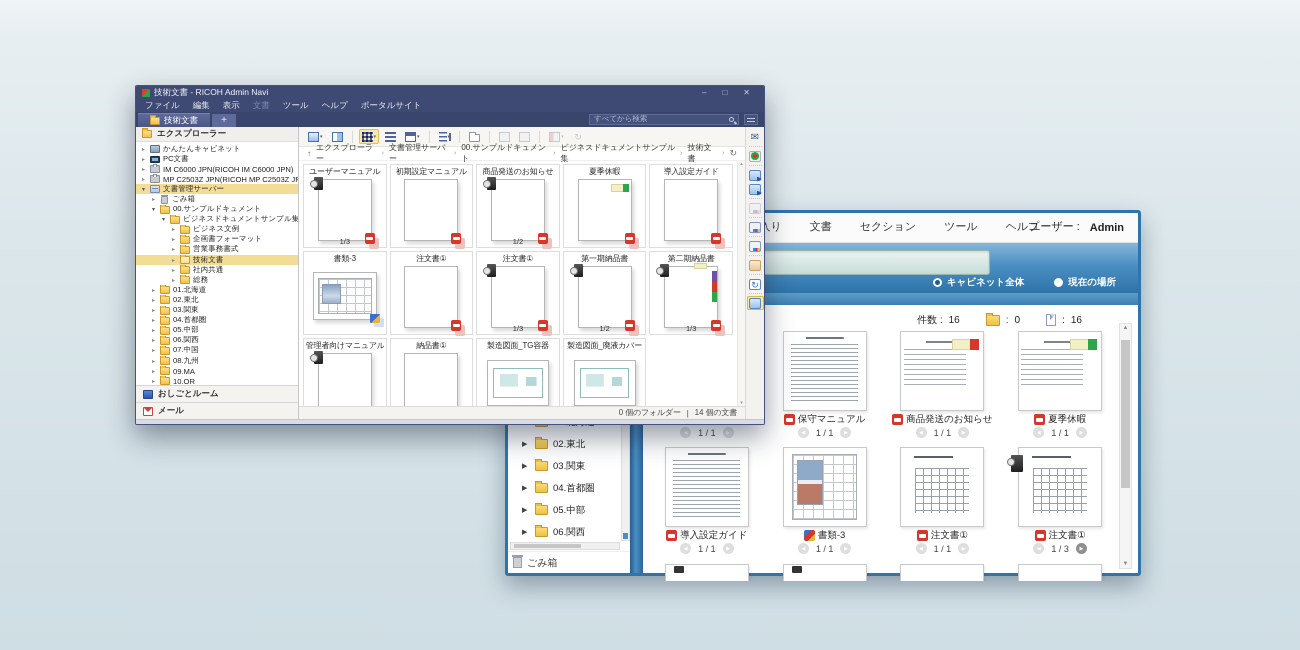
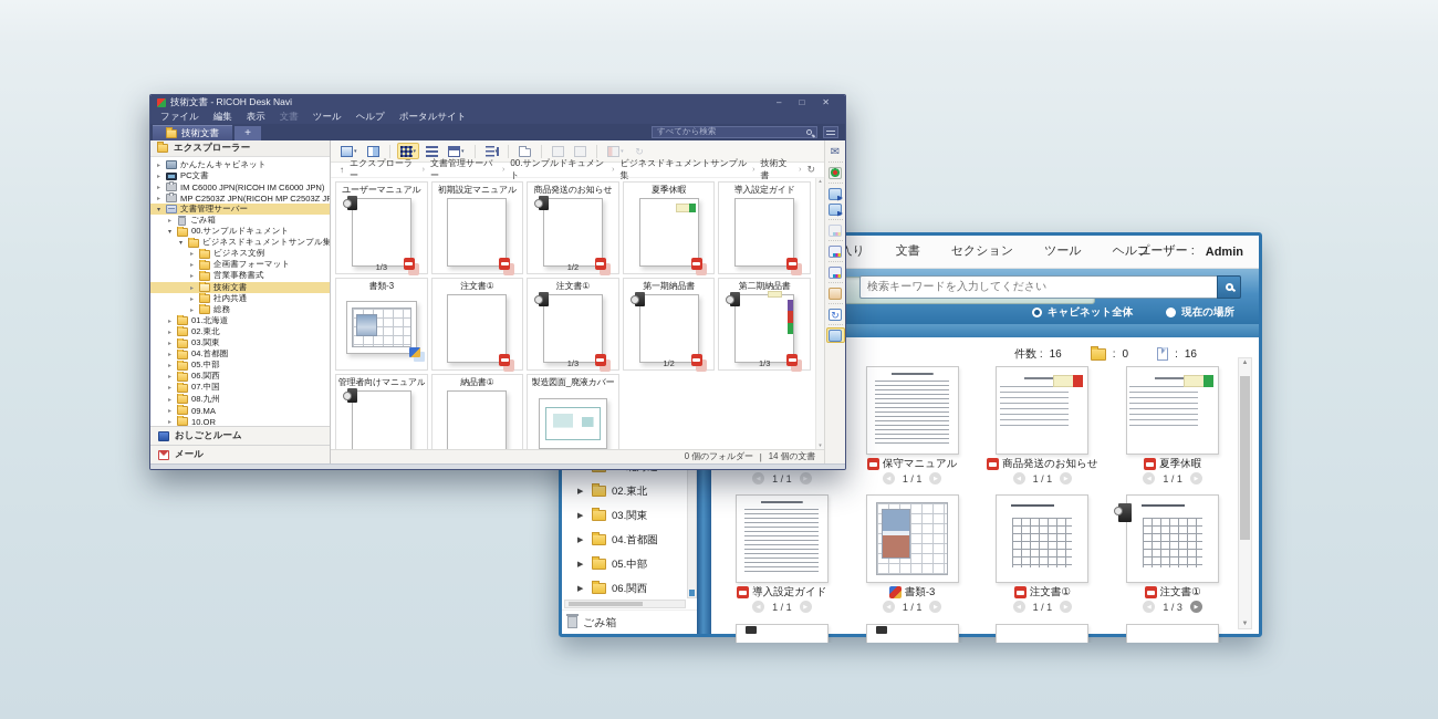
  文書
  セクション
  ツール
  ヘルプ
  ユーザー :
  Admin
+ 検索キーワードを入力してください
  キャビネット全体
  現在の場所
  02.東北
  03.関東
  04.首都圏
  05.中部
  06.関西
  ごみ箱
  件数 :
  16
  :
  0
  :
  16
  1 / 1
  保守マニュアル
  1 / 1
  商品発送のお知らせ
  1 / 1
  夏季休暇
  1 / 1
  導入設定ガイド
  1 / 1
  書類-3
  1 / 1
  注文書①
  1 / 1
  注文書①
  1 / 3
- 技術文書 - RICOH Admin Navi
+ 技術文書 - RICOH Desk Navi
  –
  □
  ✕
  ファイル
  編集
  表示
  文書
  ツール
  ヘルプ
  ポータルサイト
  技術文書
  +
  すべてから検索
  エクスプローラー
  かんたんキャビネット
  PC文書
  IM C6000 JPN(RICOH IM C6000 JPN)
  MP C2503Z JPN(RICOH MP C2503Z JP
  文書管理サーバー
  ごみ箱
  00.サンプルドキュメント
  ビジネスドキュメントサンプル集
  ビジネス文例
  企画書フォーマット
  営業事務書式
  技術文書
  社内共通
  総務
  01.北海道
  02.東北
  03.関東
  04.首都圏
  05.中部
  06.関西
  07.中国
  08.九州
  09.MA
  10.OR
  おしごとルーム
  メール
  ↑
  エクスプローラー
  文書管理サーバー
  00.サンプルドキュメント
  ビジネスドキュメントサンプル集
  技術文書
  ↻
  ユーザーマニュアル
  1/3
  初期設定マニュアル
  商品発送のお知らせ
  1/2
  夏季休暇
  導入設定ガイド
  書類-3
  注文書①
  注文書①
  1/3
  第一期納品書
  1/2
  第二期納品書
  1/3
  管理者向けマニュアル
  納品書①
- 製造図面_TG容器
  製造図面_廃液カバー
  0 個のフォルダー
  |
  14 個の文書
